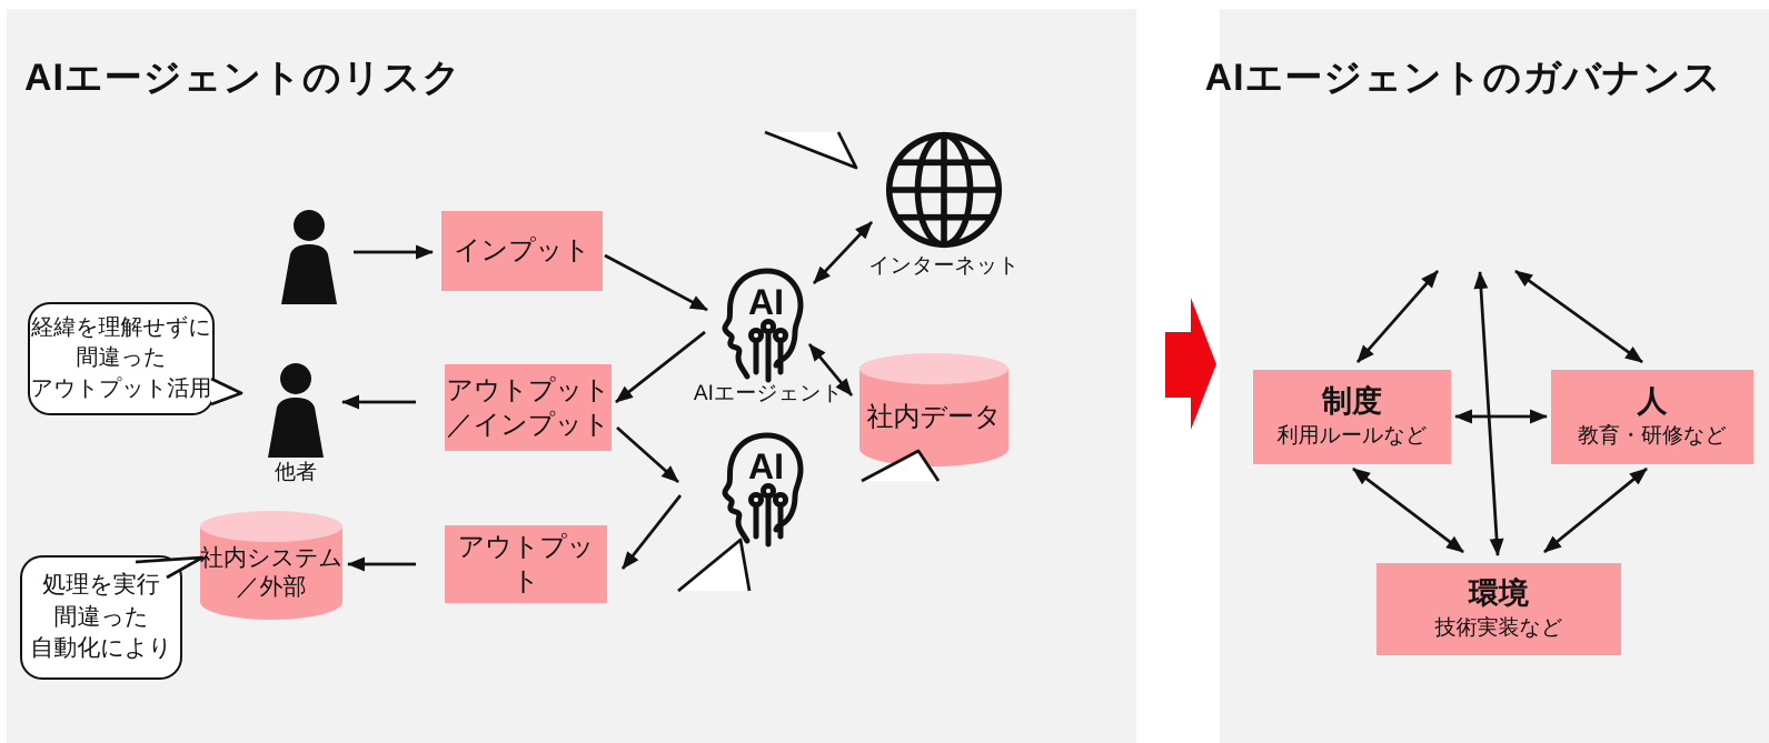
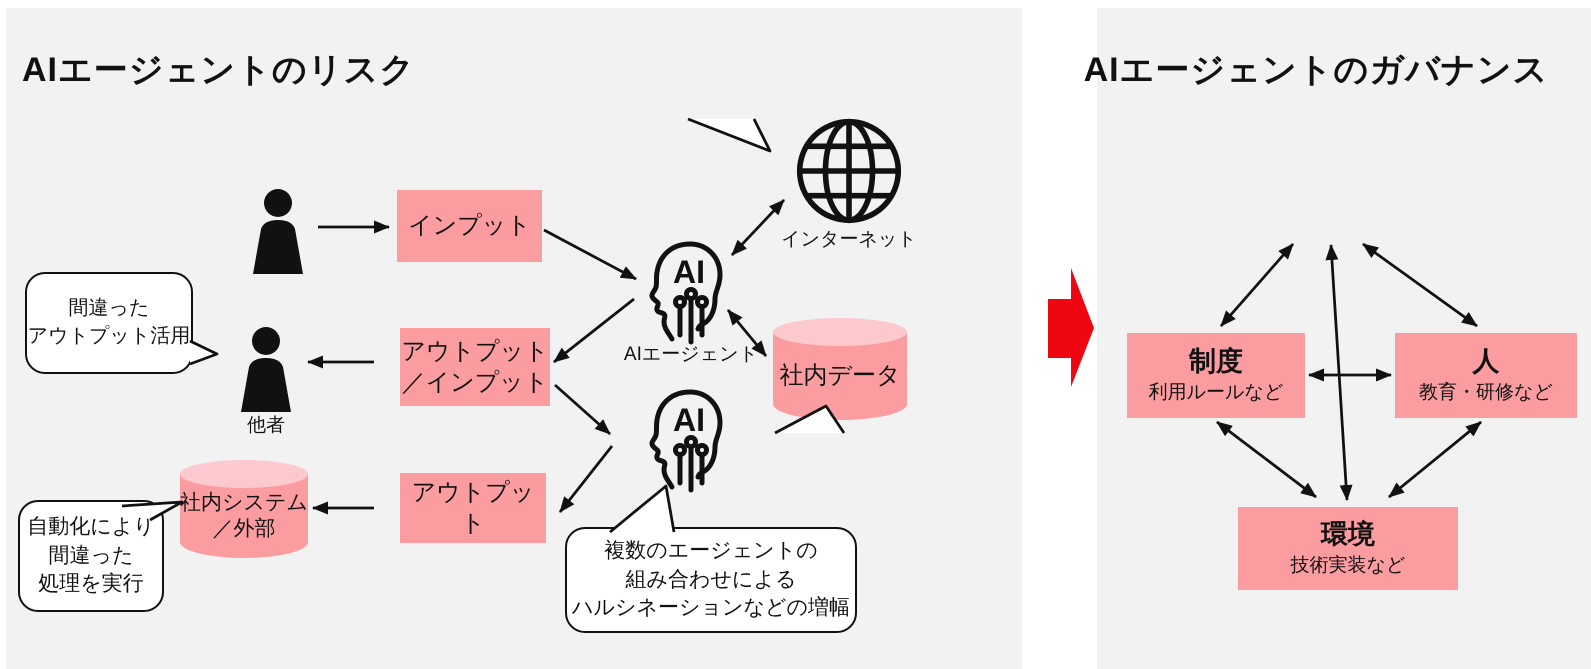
  AIエージェントのリスク
  インプット
  インターネット
  AI
  AIエージェント
  社内データ
  アウトプット
  ／インプット
  他者
- 経緯を理解せずに
  間違った
  アウトプット活用
  AI
  アウトプット
  社内システム
  ／外部
- 処理を実行
+ 自動化により
  間違った
- 自動化により
+ 処理を実行
+ 複数のエージェントの
+ 組み合わせによる
+ ハルシネーションなどの増幅
  AIエージェントのガバナンス
  制度
  利用ルールなど
  人
  教育・研修など
  環境
  技術実装など
